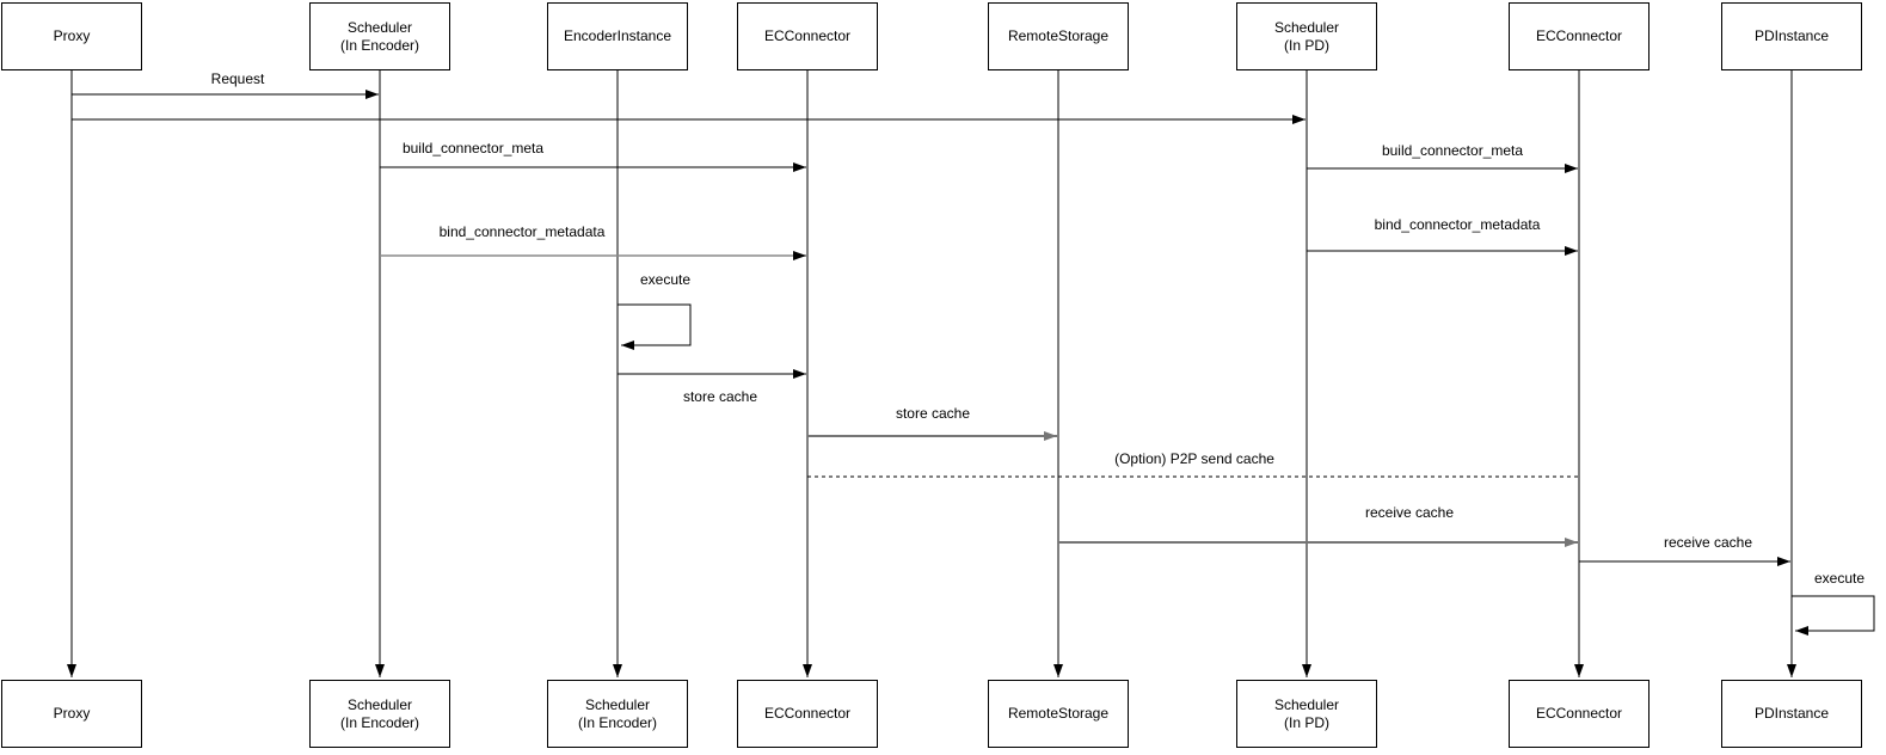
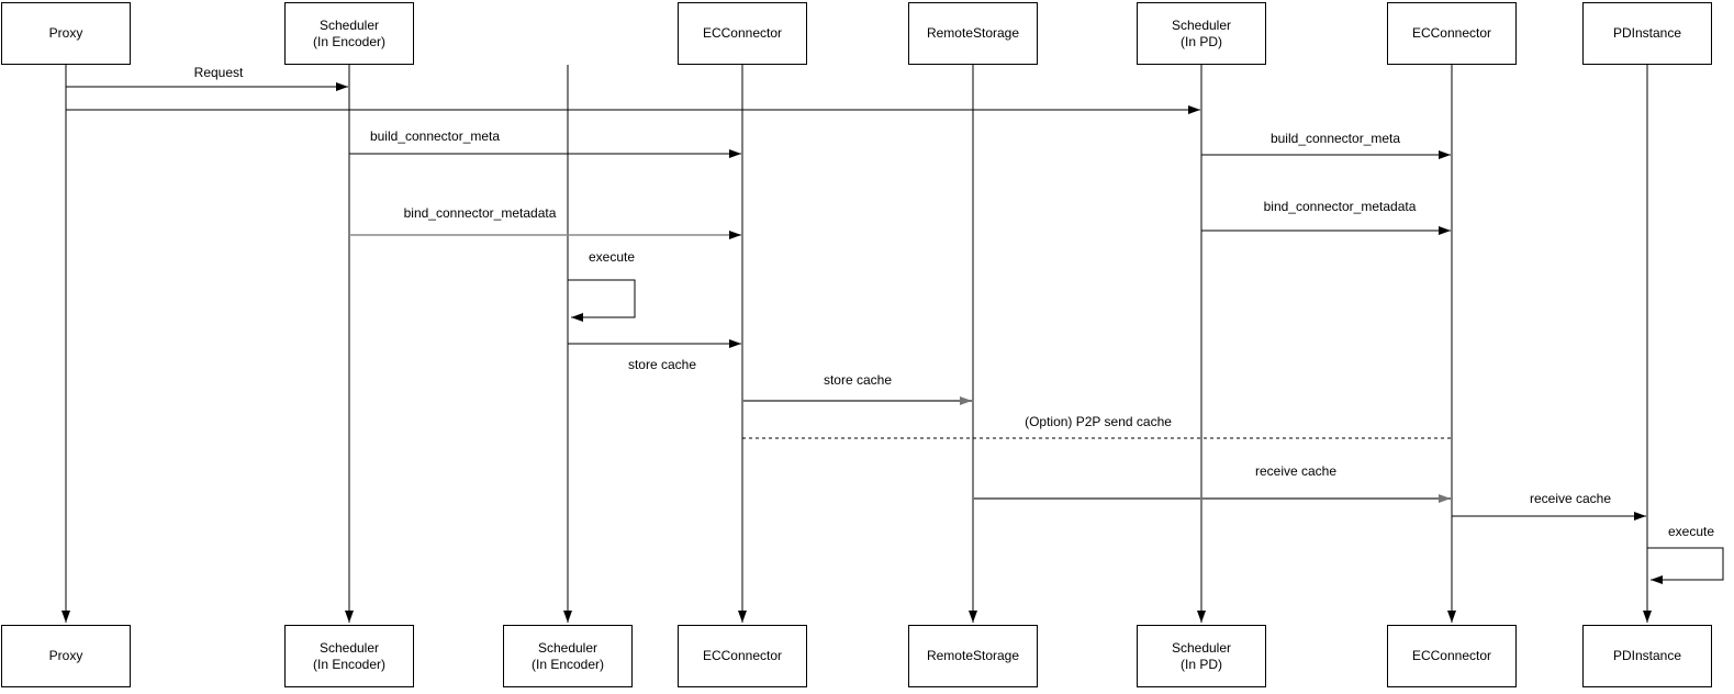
  Proxy
  Scheduler
  (In Encoder)
- EncoderInstance
  ECConnector
  RemoteStorage
  Scheduler
  (In PD)
  ECConnector
  PDInstance
  Proxy
  Scheduler
  (In Encoder)
  Scheduler
  (In Encoder)
  ECConnector
  RemoteStorage
  Scheduler
  (In PD)
  ECConnector
  PDInstance
  Request
  build_connector_meta
  build_connector_meta
  bind_connector_metadata
  bind_connector_metadata
  execute
  store cache
  store cache
  (Option) P2P send cache
  receive cache
  receive cache
  execute
